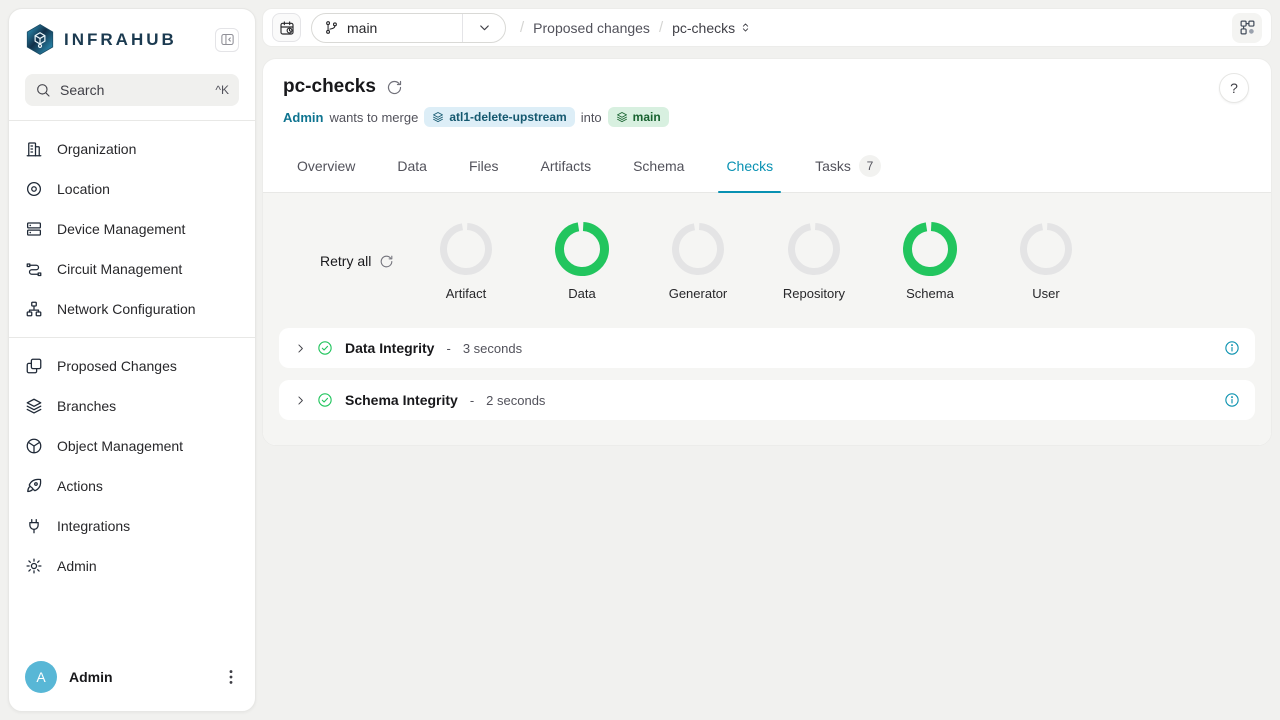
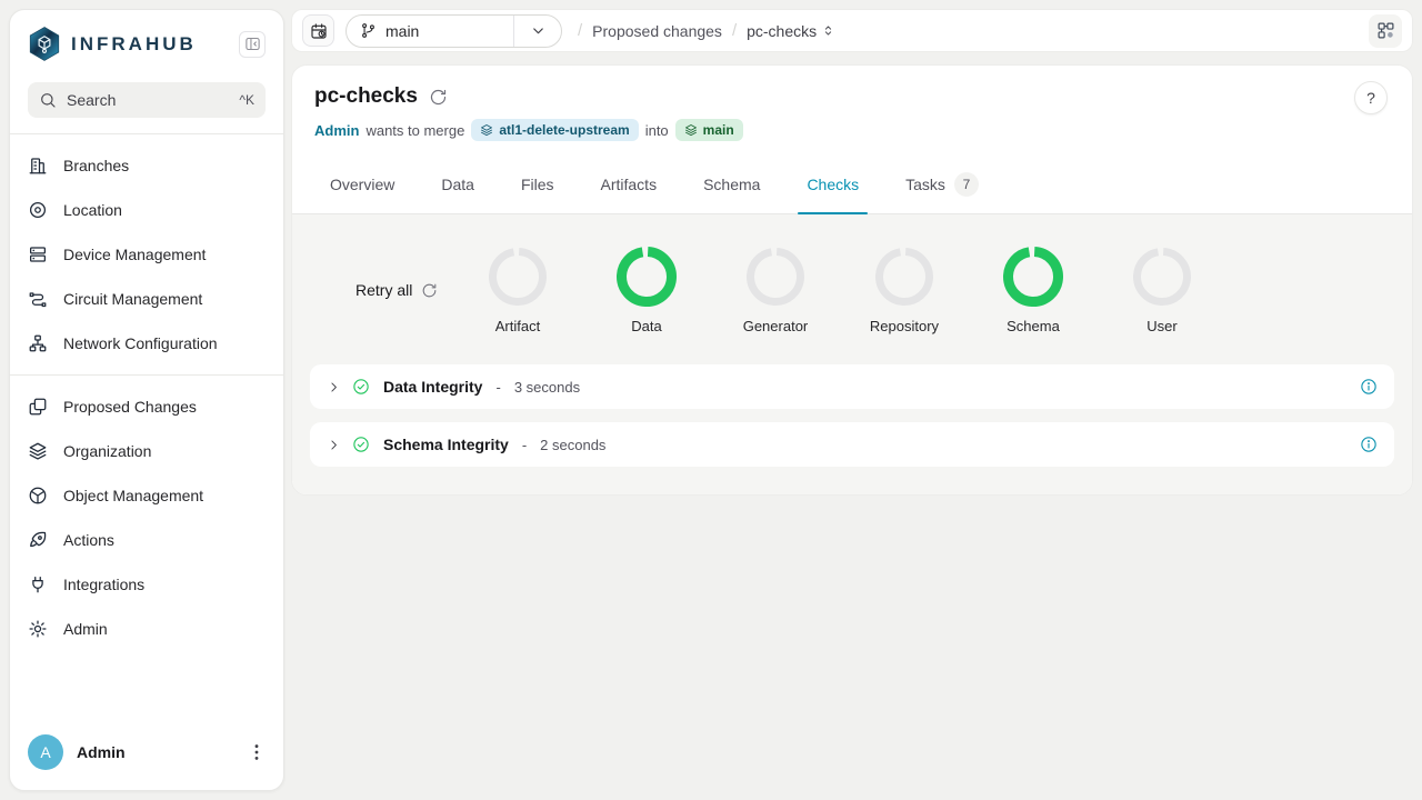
  INFRAHUB
  Search
  ^K
- Organization
+ Branches
  Location
  Device Management
  Circuit Management
  Network Configuration
  Proposed Changes
- Branches
+ Organization
  Object Management
  Actions
  Integrations
  Admin
  A
  Admin
  main
  /
  Proposed changes
  /
  pc-checks
  pc-checks
  Admin
  wants to merge
  atl1-delete-upstream
  into
  main
  ?
  Overview
  Data
  Files
  Artifacts
  Schema
  Checks
  Tasks
  7
  Retry all
  Artifact
  Data
  Generator
  Repository
  Schema
  User
  Data Integrity
  -
  3 seconds
  Schema Integrity
  -
  2 seconds
